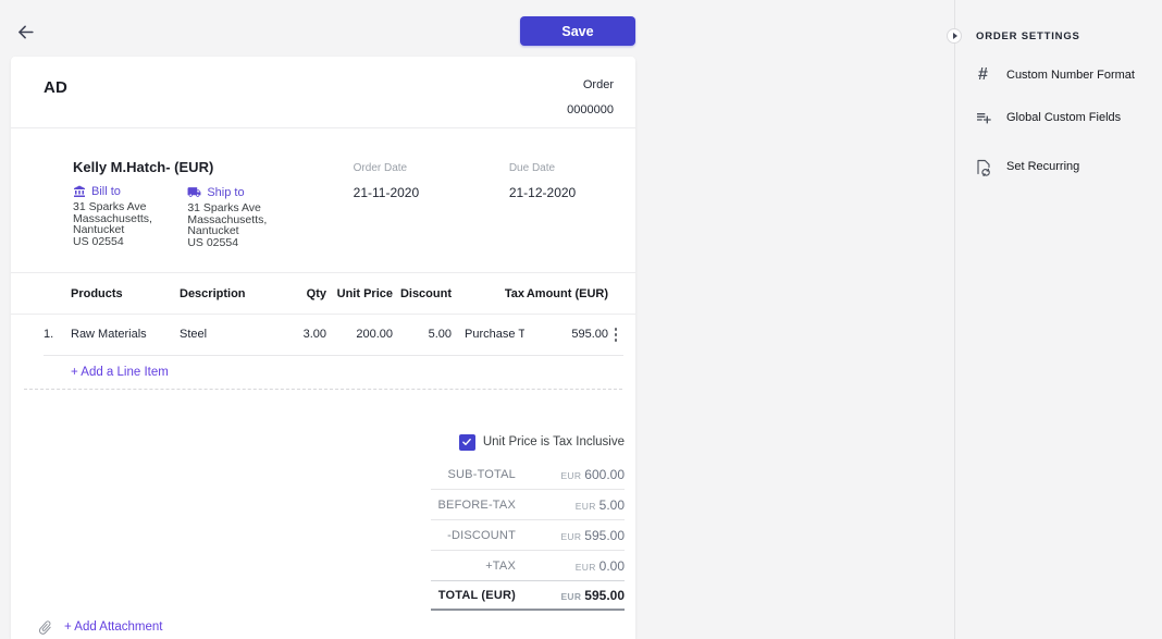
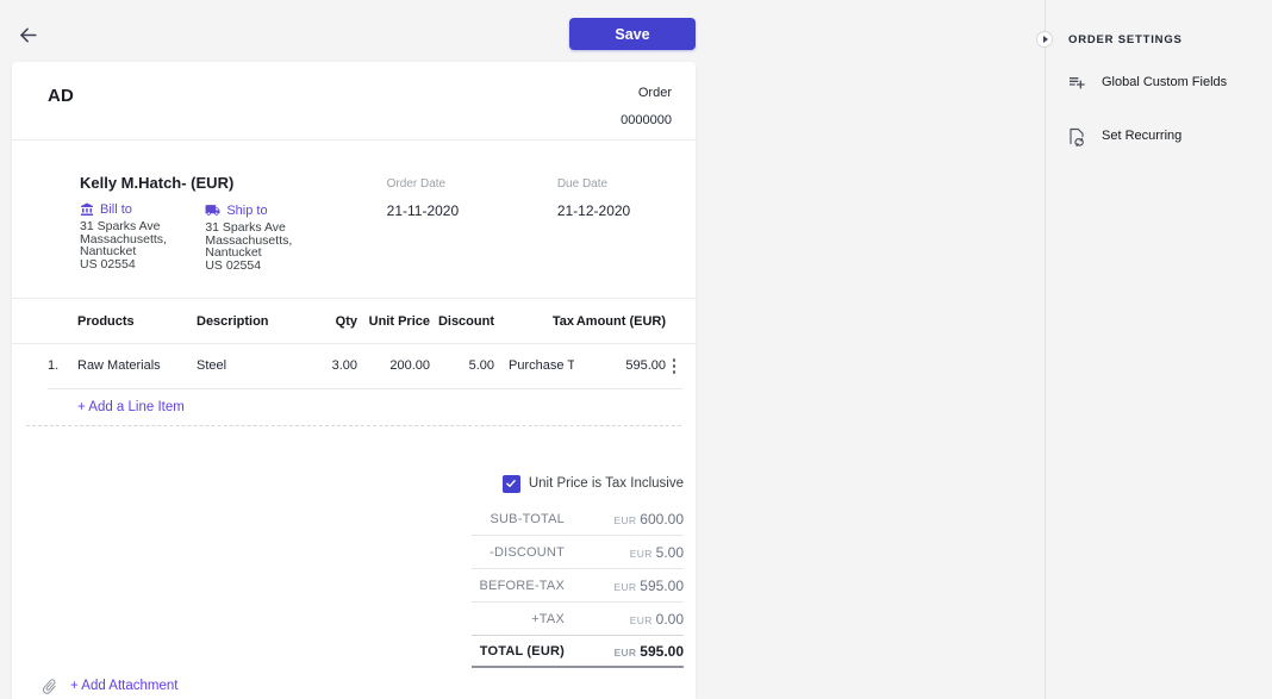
  Save
  AD
  Order
  0000000
  Kelly M.Hatch- (EUR)
  Bill to
  31 Sparks Ave
  Massachusetts, Nantucket
  US 02554
  Ship to
  31 Sparks Ave
  Massachusetts, Nantucket
  US 02554
  Order Date
  21-11-2020
  Due Date
  21-12-2020
  Products
  Description
  Qty
  Unit Price
  Discount
  Tax
  Amount (EUR)
  1.
  Raw Materials
  Steel
  3.00
  200.00
  5.00
  595.00
  + Add a Line Item
  Unit Price is Tax Inclusive
  SUB-TOTAL
  EUR 600.00
- BEFORE-TAX
+ -DISCOUNT
  EUR 5.00
- -DISCOUNT
+ BEFORE-TAX
  EUR 595.00
  +TAX
  EUR 0.00
  TOTAL (EUR)
  EUR 595.00
  + Add Attachment
  ORDER SETTINGS
- #
- Custom Number Format
  Global Custom Fields
  Set Recurring
